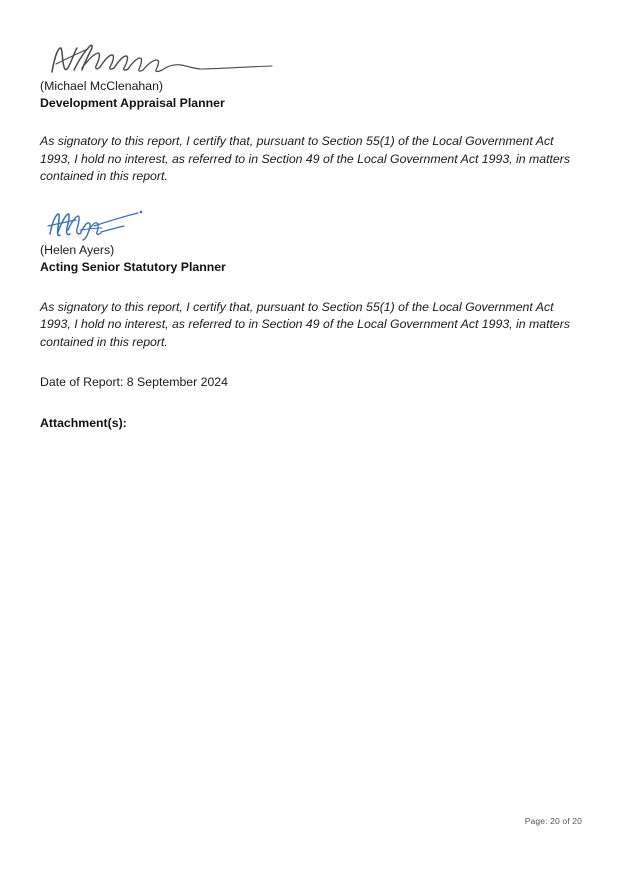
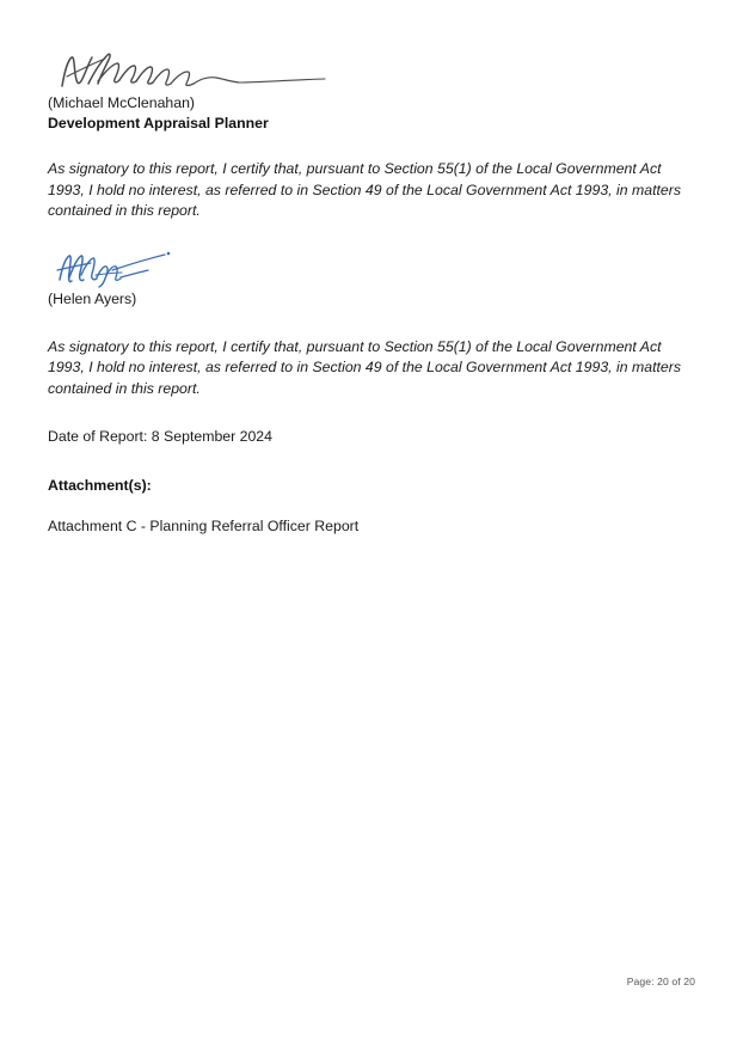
  (Michael McClenahan)
  Development Appraisal Planner
  As signatory to this report, I certify that, pursuant to Section 55(1) of the Local Government Act 1993, I hold no interest, as referred to in Section 49 of the Local Government Act 1993, in matters contained in this report.
  (Helen Ayers)
- Acting Senior Statutory Planner
  As signatory to this report, I certify that, pursuant to Section 55(1) of the Local Government Act 1993, I hold no interest, as referred to in Section 49 of the Local Government Act 1993, in matters contained in this report.
  Date of Report: 8 September 2024
  Attachment(s):
+ Attachment C - Planning Referral Officer Report
  Page: 20 of 20
